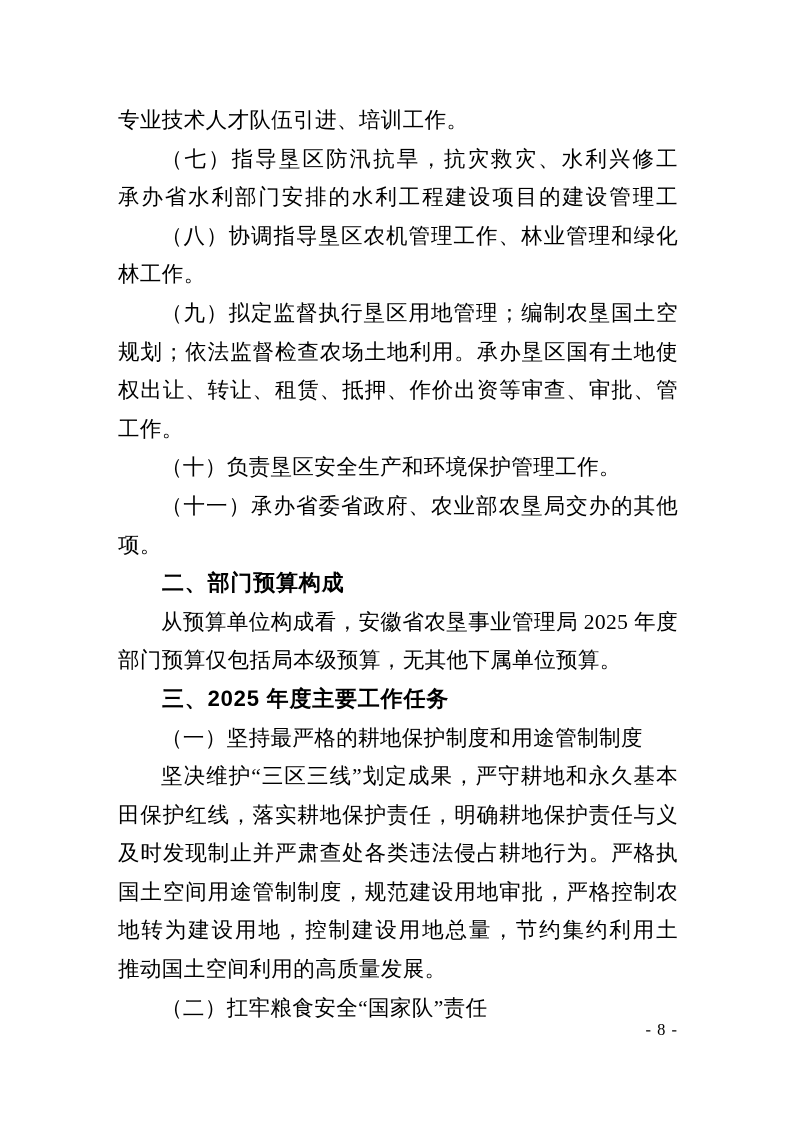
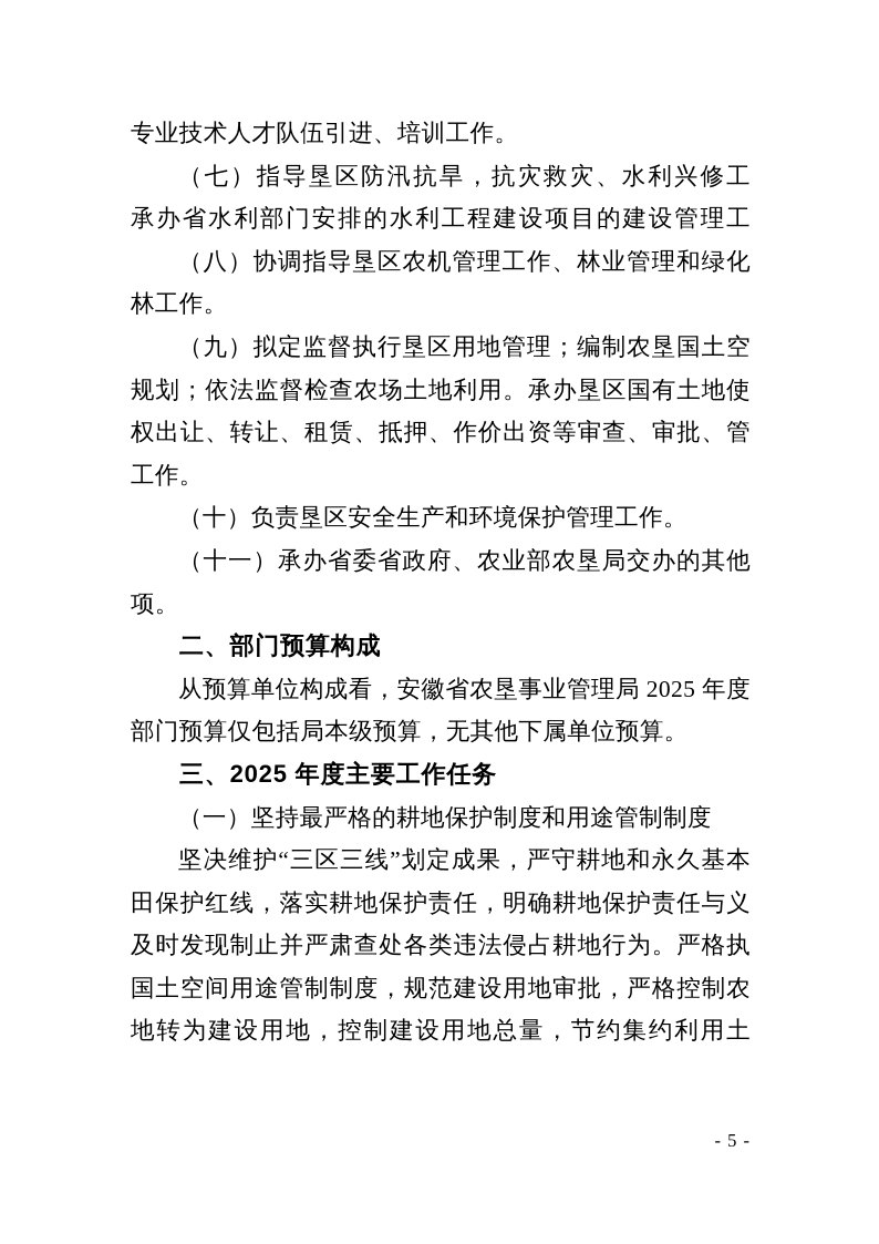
  专业技术人才队伍引进、培训工作。
  （七）指导垦区防汛抗旱，抗灾救灾、水利兴修工
  承办省水利部门安排的水利工程建设项目的建设管理工
  （八）协调指导垦区农机管理工作、林业管理和绿化
  林工作。
  （九）拟定监督执行垦区用地管理；编制农垦国土空
  规划；依法监督检查农场土地利用。承办垦区国有土地使
  权出让、转让、租赁、抵押、作价出资等审查、审批、管
  工作。
  （十）负责垦区安全生产和环境保护管理工作。
  （十一）承办省委省政府、农业部农垦局交办的其他
  项。
  二、部门预算构成
  从预算单位构成看，安徽省农垦事业管理局 2025 年度
  部门预算仅包括局本级预算，无其他下属单位预算。
  三、2025 年度主要工作任务
  （一）坚持最严格的耕地保护制度和用途管制制度
  坚决维护“三区三线”划定成果，严守耕地和永久基本
  田保护红线，落实耕地保护责任，明确耕地保护责任与义
  及时发现制止并严肃查处各类违法侵占耕地行为。严格执
  国土空间用途管制制度，规范建设用地审批，严格控制农
  地转为建设用地，控制建设用地总量，节约集约利用土
- 推动国土空间利用的高质量发展。
- （二）扛牢粮食安全“国家队”责任
- - 8 -
+ - 5 -
